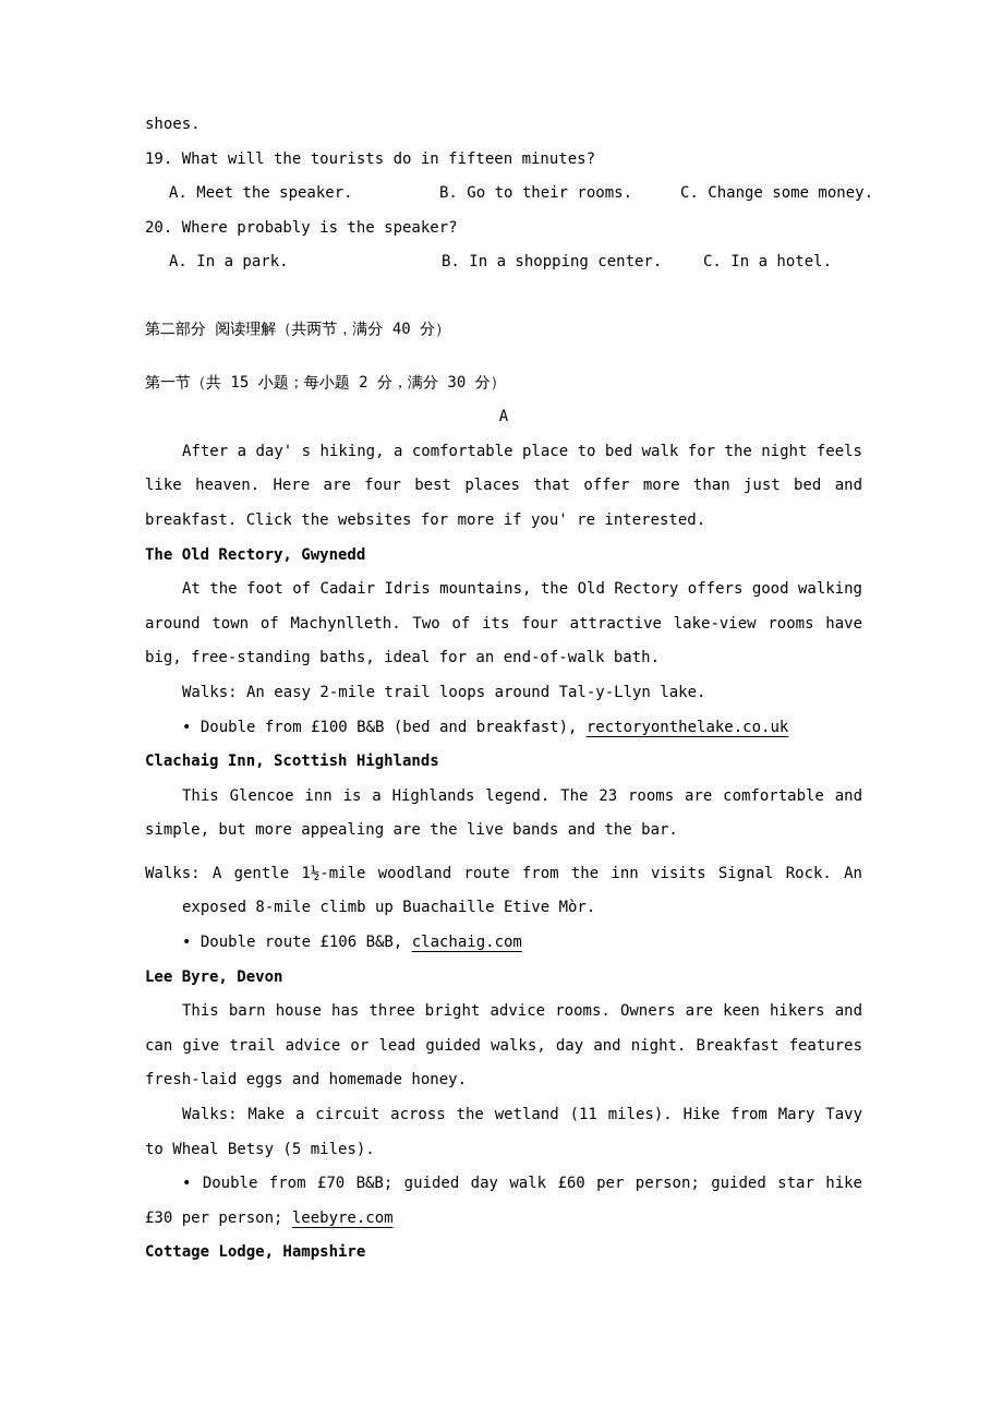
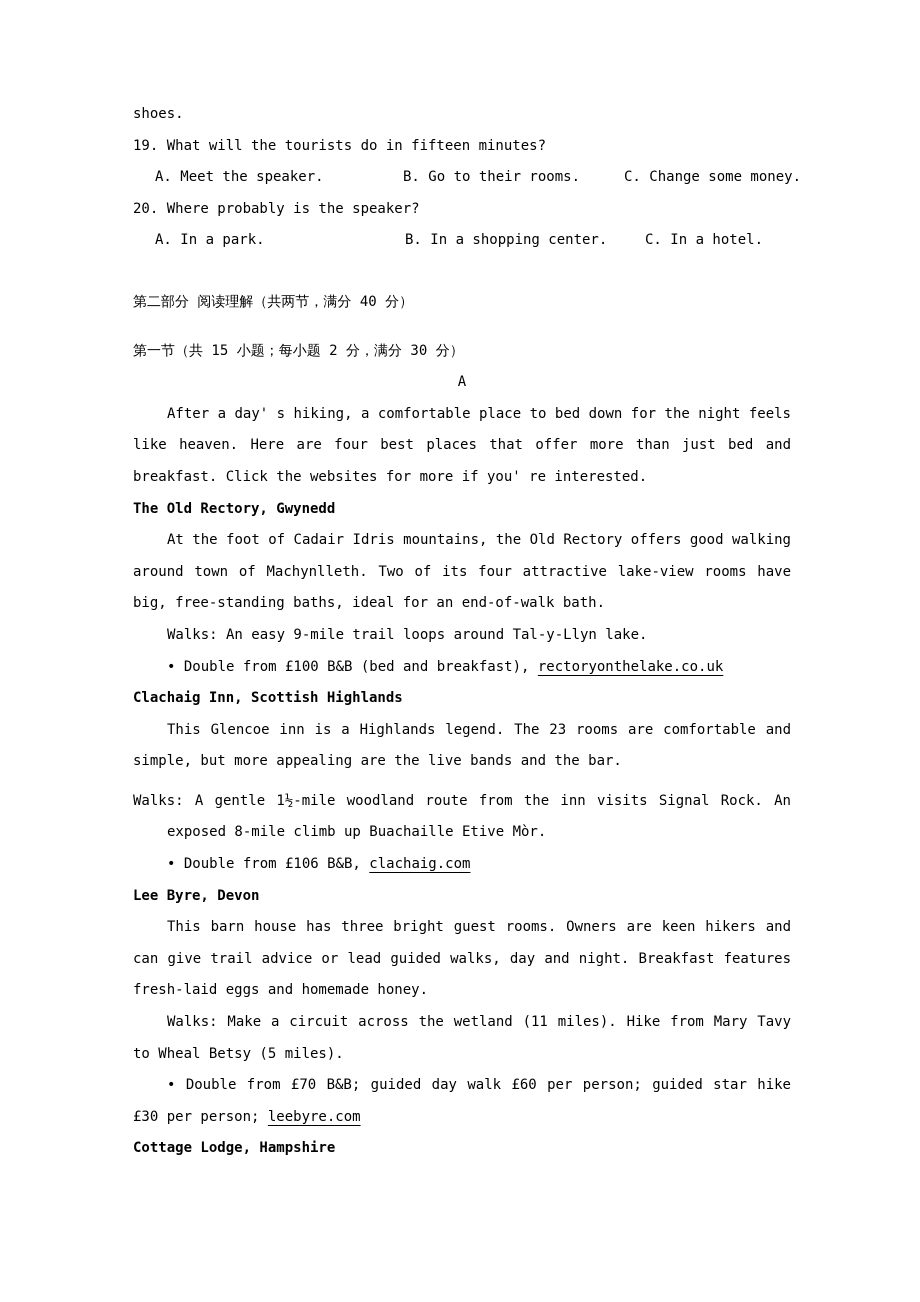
  shoes.
  19. What will the tourists do in fifteen minutes?
  A. Meet the speaker.
  B. Go to their rooms.
  C. Change some money.
  20. Where probably is the speaker?
  A. In a park.
  B. In a shopping center.
  C. In a hotel.
  第二部分 阅读理解（共两节，满分 40 分）
  第一节（共 15 小题；每小题 2 分，满分 30 分）
  A
- After a day' s hiking, a comfortable place to bed walk for the night feels like heaven. Here are four best places that offer more than just bed and breakfast. Click the websites for more if you' re interested.
+ After a day' s hiking, a comfortable place to bed down for the night feels like heaven. Here are four best places that offer more than just bed and breakfast. Click the websites for more if you' re interested.
  The Old Rectory, Gwynedd
  At the foot of Cadair Idris mountains, the Old Rectory offers good walking around town of Machynlleth. Two of its four attractive lake-view rooms have big, free-standing baths, ideal for an end-of-walk bath.
- Walks: An easy 2-mile trail loops around Tal-y-Llyn lake.
+ Walks: An easy 9-mile trail loops around Tal-y-Llyn lake.
  • Double from £100 B&B (bed and breakfast), rectoryonthelake.co.uk
  Clachaig Inn, Scottish Highlands
  This Glencoe inn is a Highlands legend. The 23 rooms are comfortable and simple, but more appealing are the live bands and the bar.
  Walks: A gentle 1½-mile woodland route from the inn visits Signal Rock. An exposed 8-mile climb up Buachaille Etive Mòr.
- • Double route £106 B&B, clachaig.com
+ • Double from £106 B&B, clachaig.com
  Lee Byre, Devon
- This barn house has three bright advice rooms. Owners are keen hikers and can give trail advice or lead guided walks, day and night. Breakfast features fresh-laid eggs and homemade honey.
+ This barn house has three bright guest rooms. Owners are keen hikers and can give trail advice or lead guided walks, day and night. Breakfast features fresh-laid eggs and homemade honey.
  Walks: Make a circuit across the wetland (11 miles). Hike from Mary Tavy to Wheal Betsy (5 miles).
  • Double from £70 B&B; guided day walk £60 per person; guided star hike £30 per person; leebyre.com
  Cottage Lodge, Hampshire
